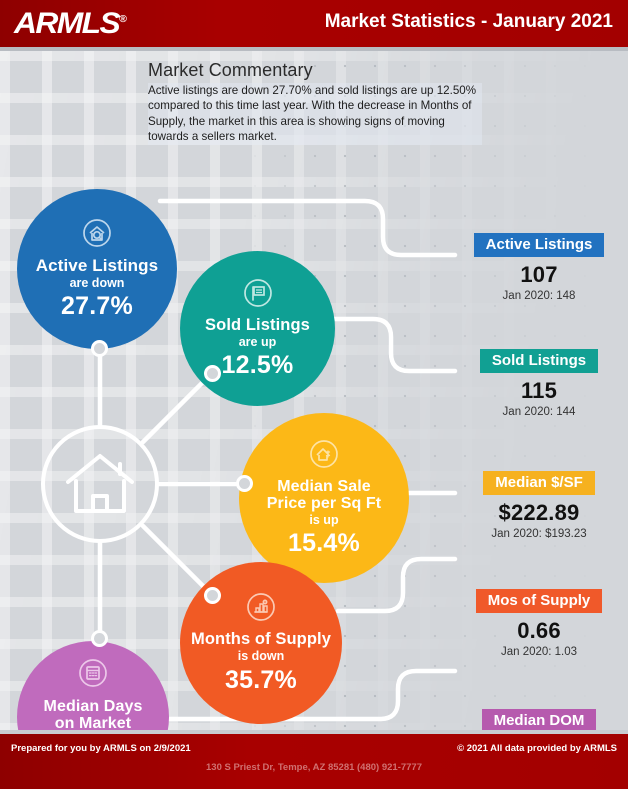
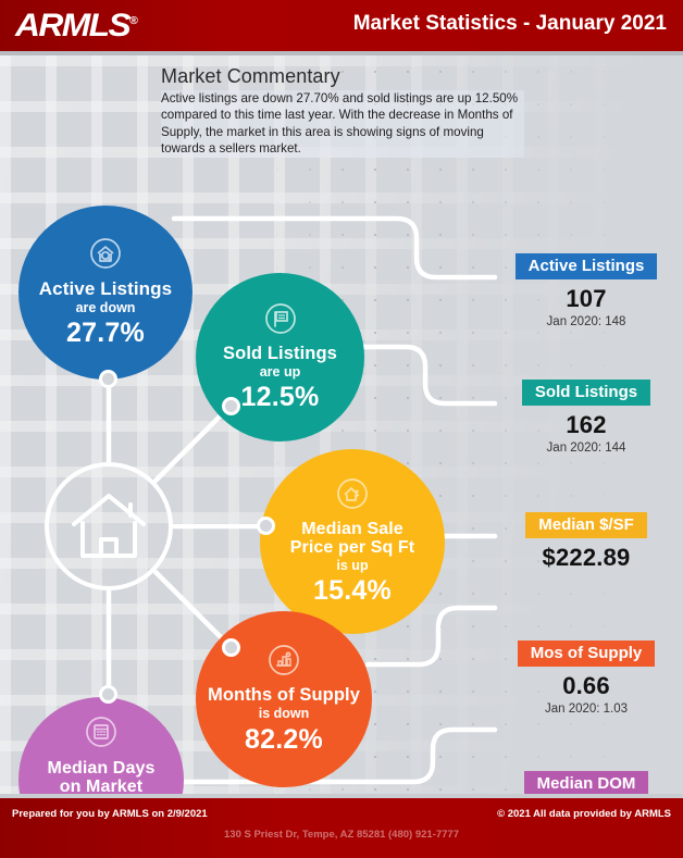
  ARMLS®
  Market Statistics - January 2021
  Market Commentary
  Active listings are down 27.70% and sold listings are up 12.50% compared to this time last year. With the decrease in Months of Supply, the market in this area is showing signs of moving towards a sellers market.
  Active Listings
  are down
  27.7%
  Sold Listings
  are up
  12.5%
  Median Sale
  Price per Sq Ft
  is up
  15.4%
  Months of Supply
  is down
- 35.7%
+ 82.2%
  Median Days
  on Market
  Active Listings
  107
  Jan 2020: 148
  Sold Listings
- 115
+ 162
  Jan 2020: 144
  Median $/SF
  $222.89
- Jan 2020: $193.23
  Mos of Supply
  0.66
  Jan 2020: 1.03
  Median DOM
  Prepared for you by ARMLS on 2/9/2021
  © 2021 All data provided by ARMLS
  130 S Priest Dr, Tempe, AZ 85281 (480) 921-7777
